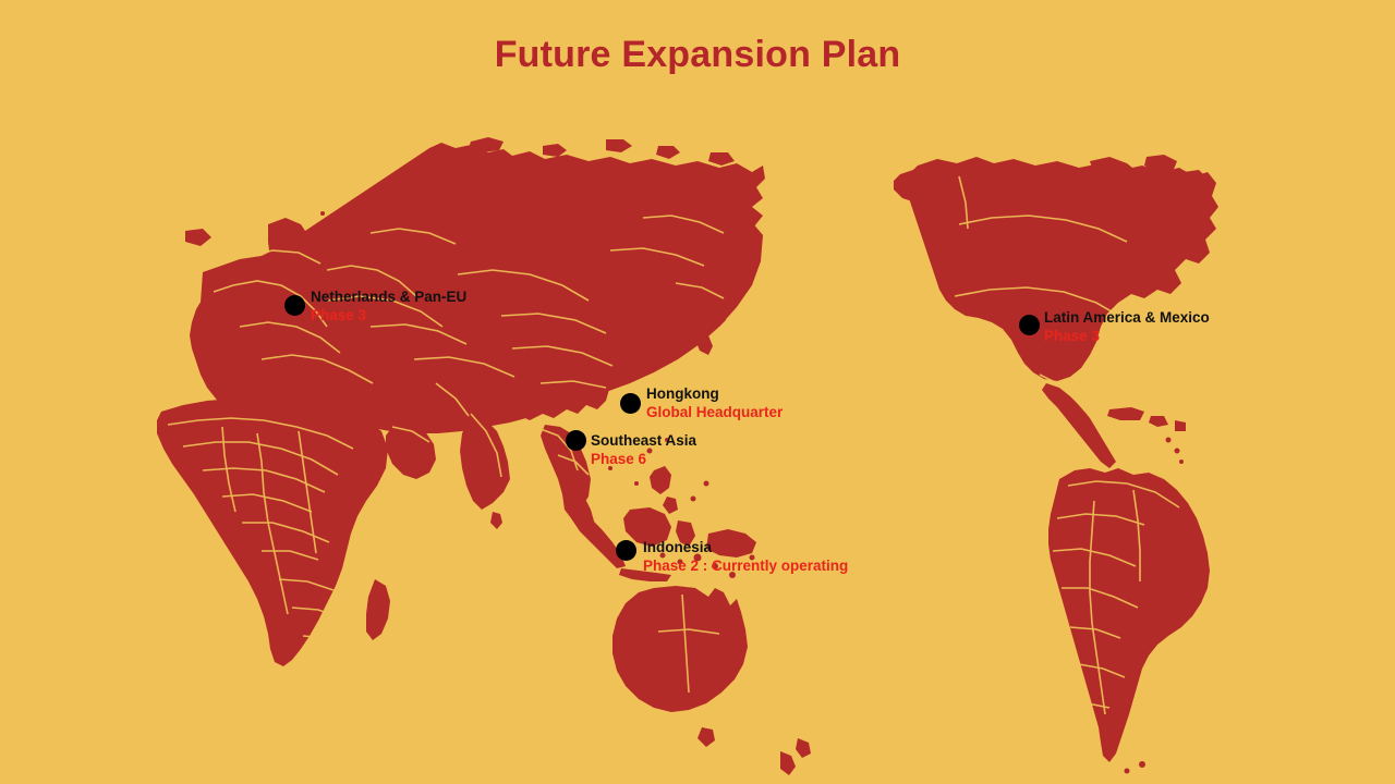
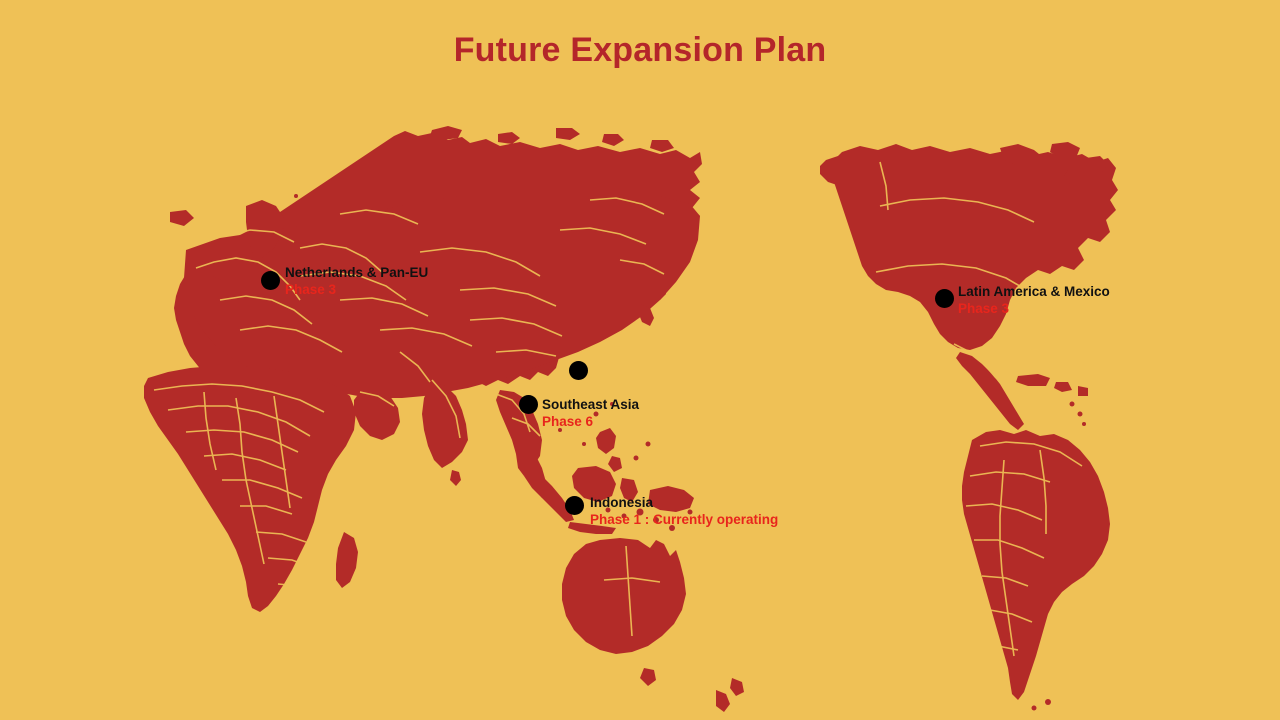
  Future Expansion Plan
  Netherlands & Pan-EU
  Phase 3
- Hongkong
- Global Headquarter
  Southeast Asia
  Phase 6
  Indonesia
- Phase 2 : Currently operating
+ Phase 1 : Currently operating
  Latin America & Mexico
  Phase 3
